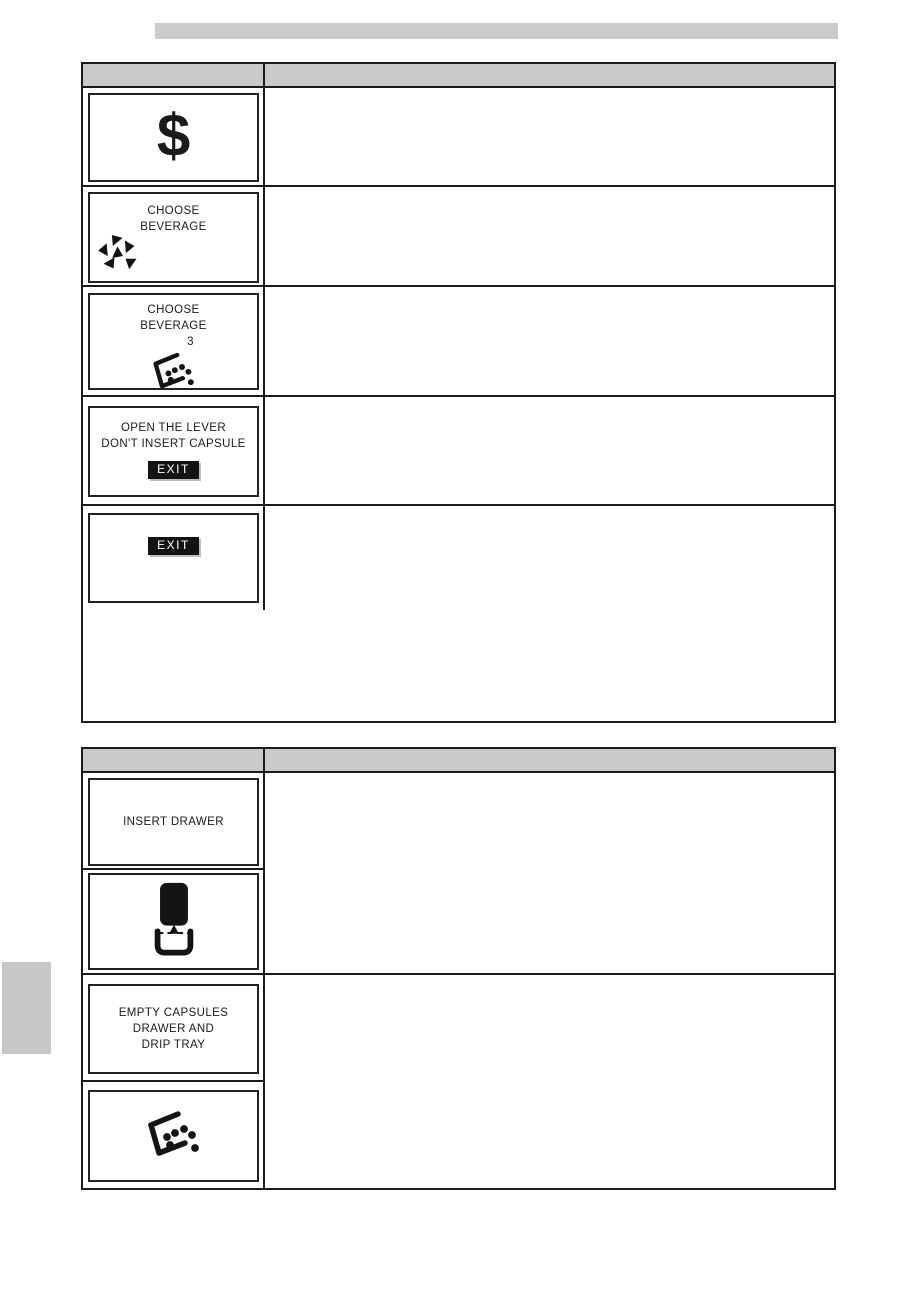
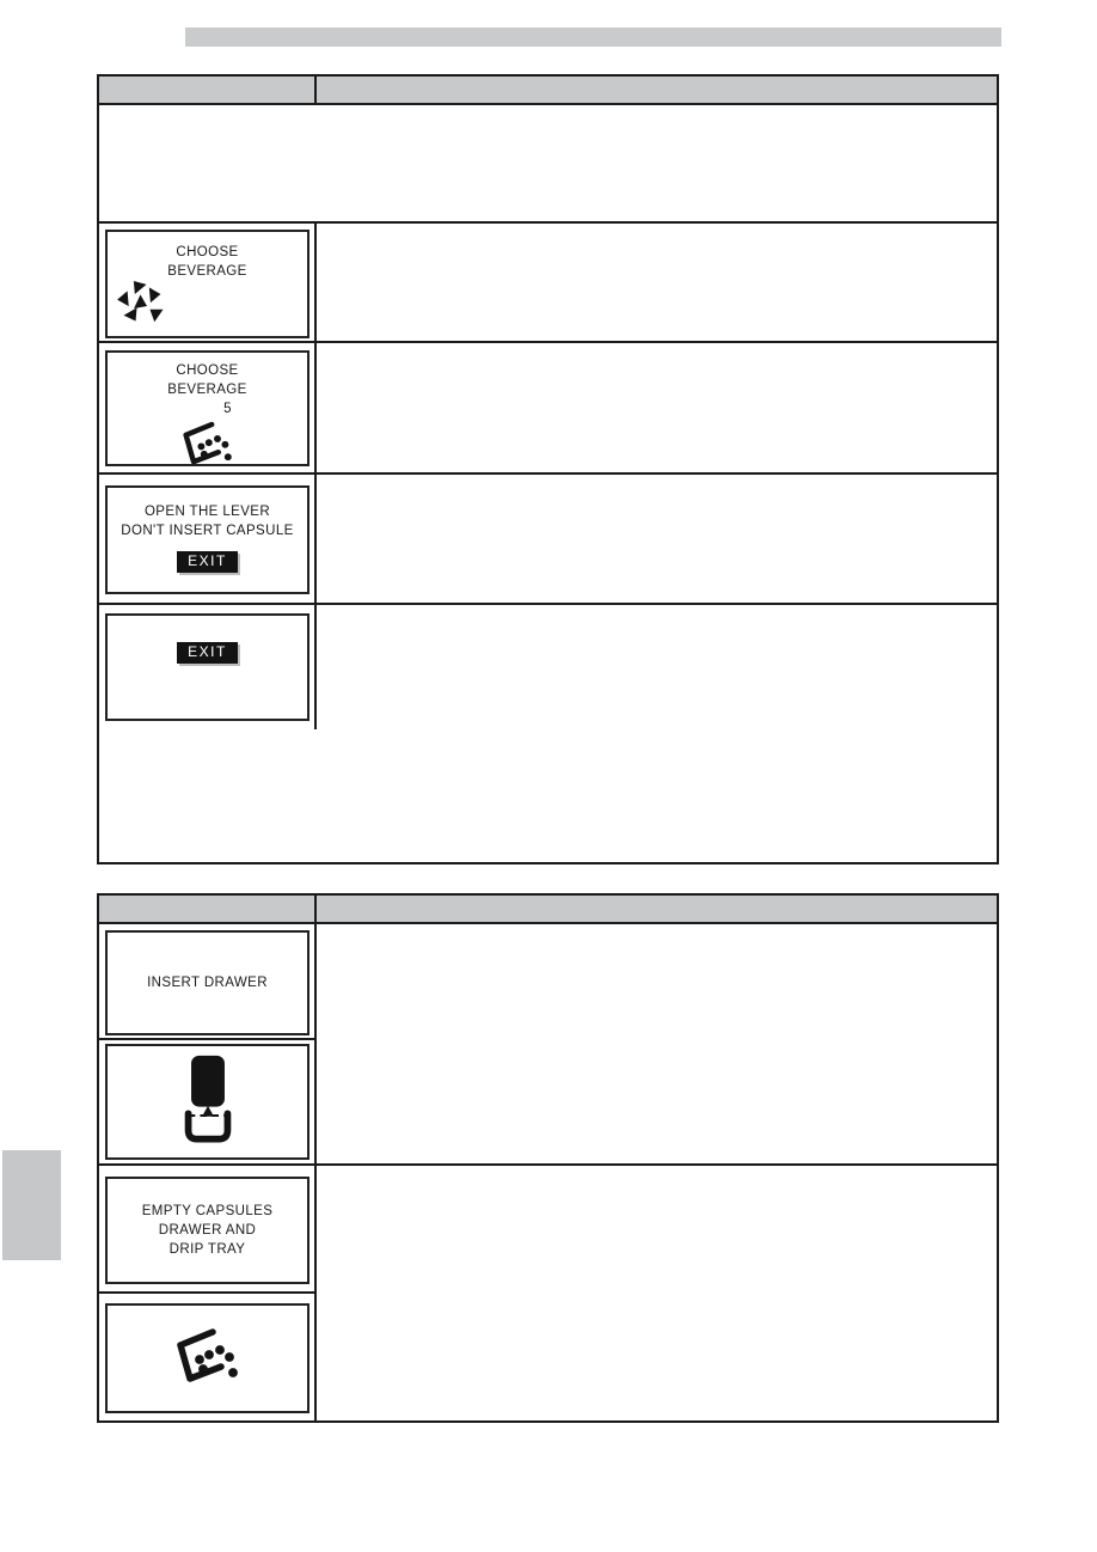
- $
  CHOOSE
  BEVERAGE
  CHOOSE
  BEVERAGE
- 3
+ 5
  OPEN THE LEVER
  DON'T INSERT CAPSULE
  EXIT
  EXIT
  INSERT DRAWER
  EMPTY CAPSULES
  DRAWER AND
  DRIP TRAY
